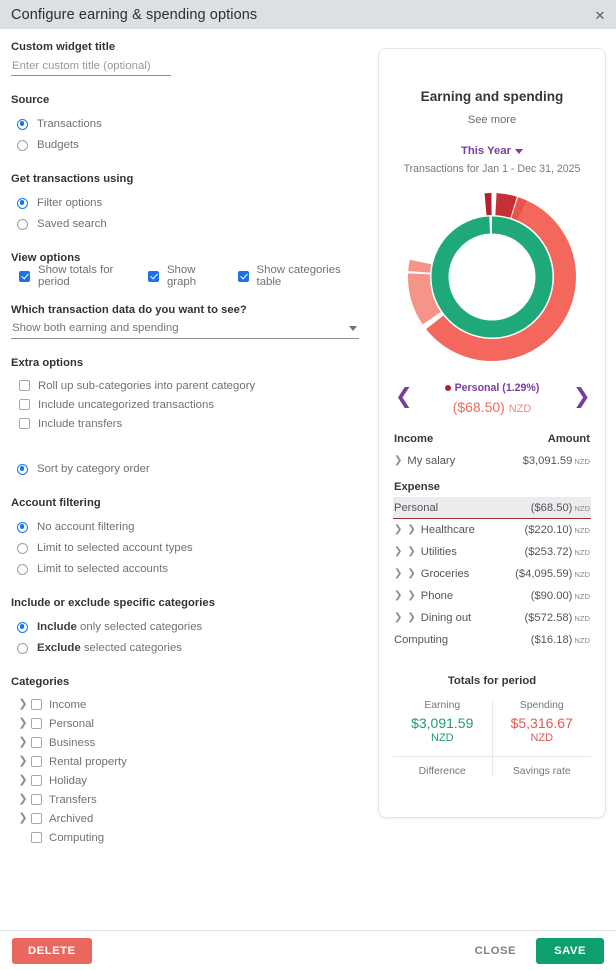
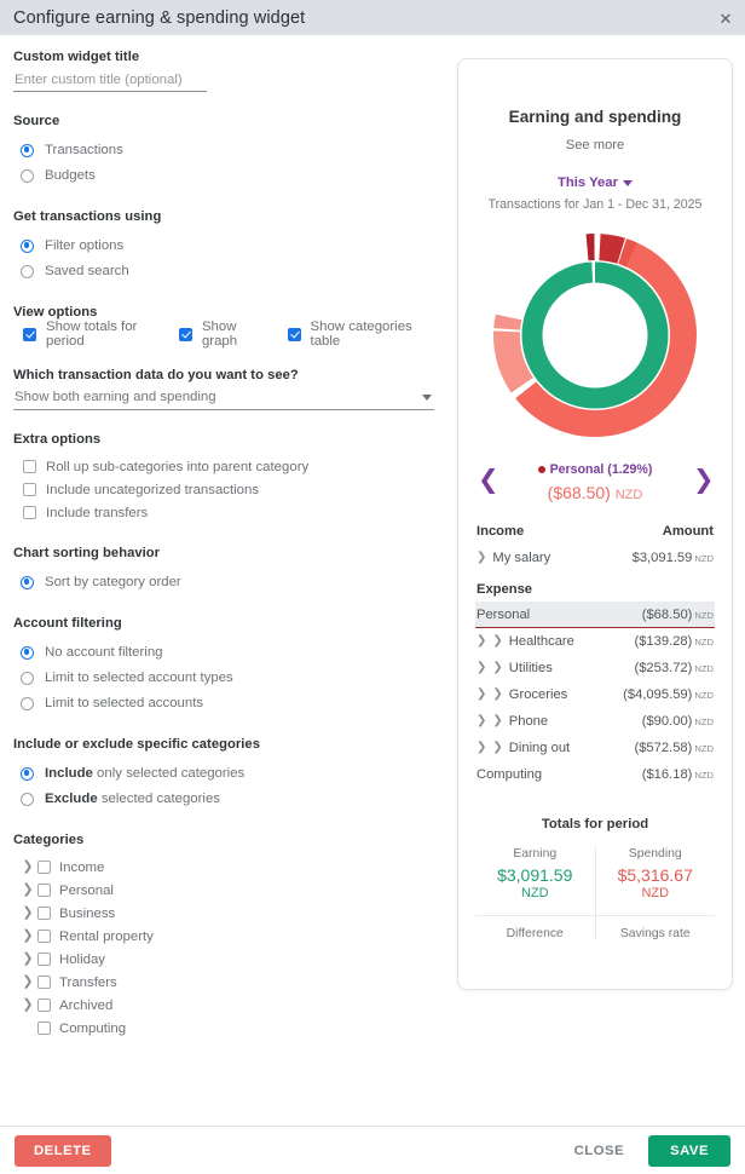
- Configure earning & spending options
+ Configure earning & spending widget
  ✕
  Custom widget title
  Enter custom title (optional)
  Source
  Transactions
  Budgets
  Get transactions using
  Filter options
  Saved search
  View options
  Show totals for period
  Show graph
  Show categories table
  Which transaction data do you want to see?
  Show both earning and spending
  Extra options
  Roll up sub-categories into parent category
  Include uncategorized transactions
  Include transfers
+ Chart sorting behavior
  Sort by category order
  Account filtering
  No account filtering
  Limit to selected account types
  Limit to selected accounts
  Include or exclude specific categories
  Include only selected categories
  Exclude selected categories
  Categories
  ❯
  Income
  ❯
  Personal
  ❯
  Business
  ❯
  Rental property
  ❯
  Holiday
  ❯
  Transfers
  ❯
  Archived
  Computing
  Earning and spending
  See more
  This Year
  Transactions for Jan 1 - Dec 31, 2025
  ❮
  Personal (1.29%)
  ($68.50) NZD
  ❯
  Income
  Amount
  ❯
  My salary
  $3,091.59 NZD
  Expense
  Personal
  ($68.50) NZD
  ❯
  ❯
  Healthcare
- ($220.10) NZD
+ ($139.28) NZD
  ❯
  ❯
  Utilities
  ($253.72) NZD
  ❯
  ❯
  Groceries
  ($4,095.59) NZD
  ❯
  ❯
  Phone
  ($90.00) NZD
  ❯
  ❯
  Dining out
  ($572.58) NZD
  Computing
  ($16.18) NZD
  Totals for period
  Earning
  $3,091.59
  NZD
  Spending
  $5,316.67
  NZD
  Difference
  Savings rate
  DELETE
  CLOSE
  SAVE
